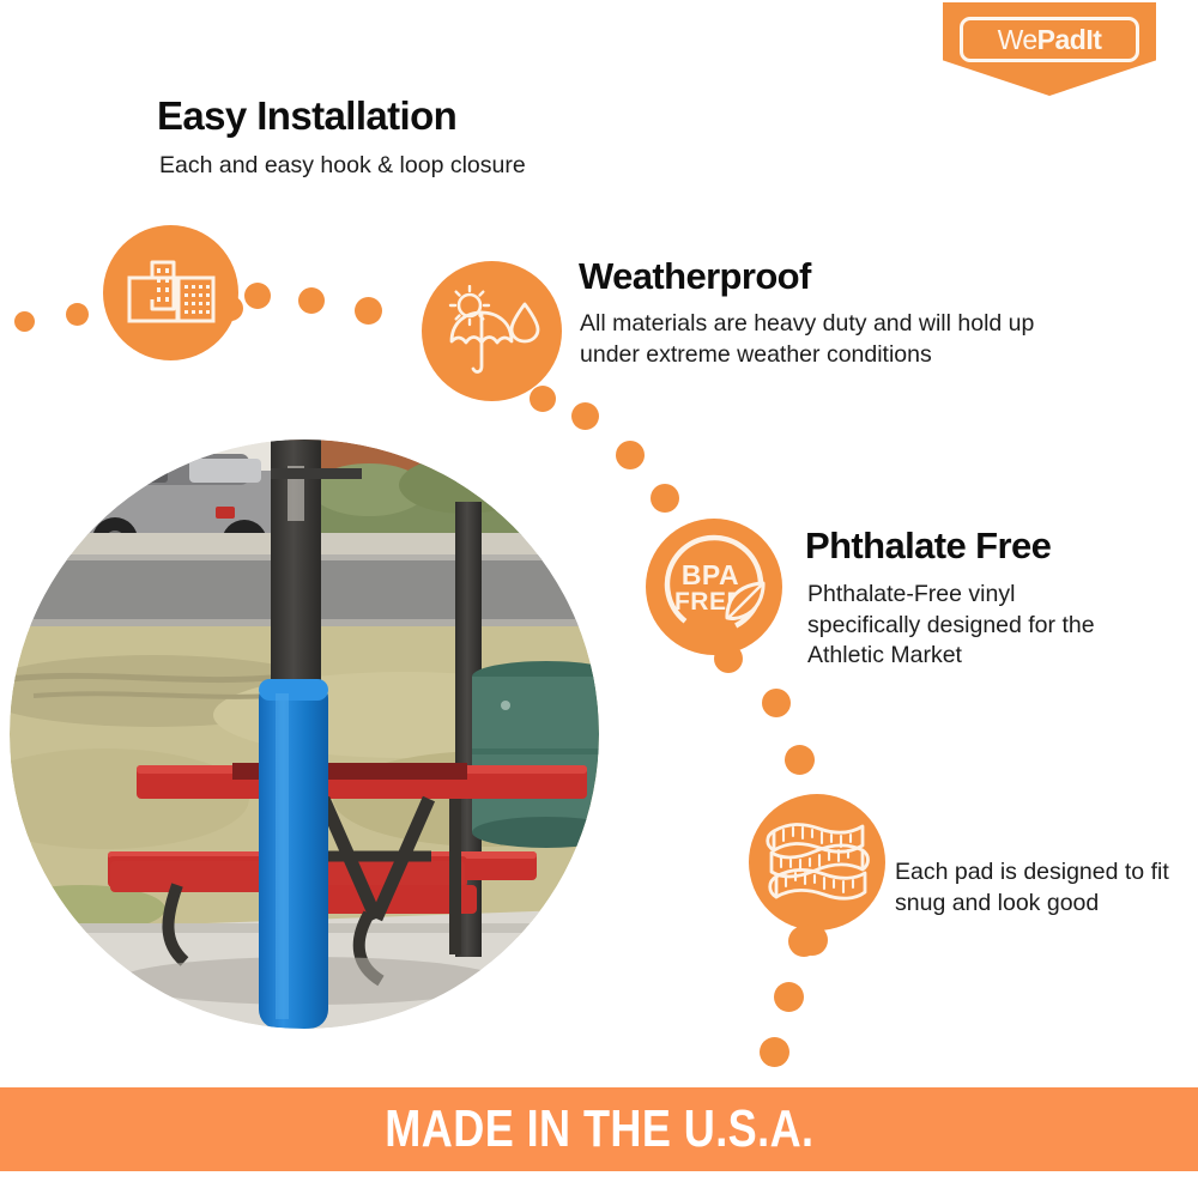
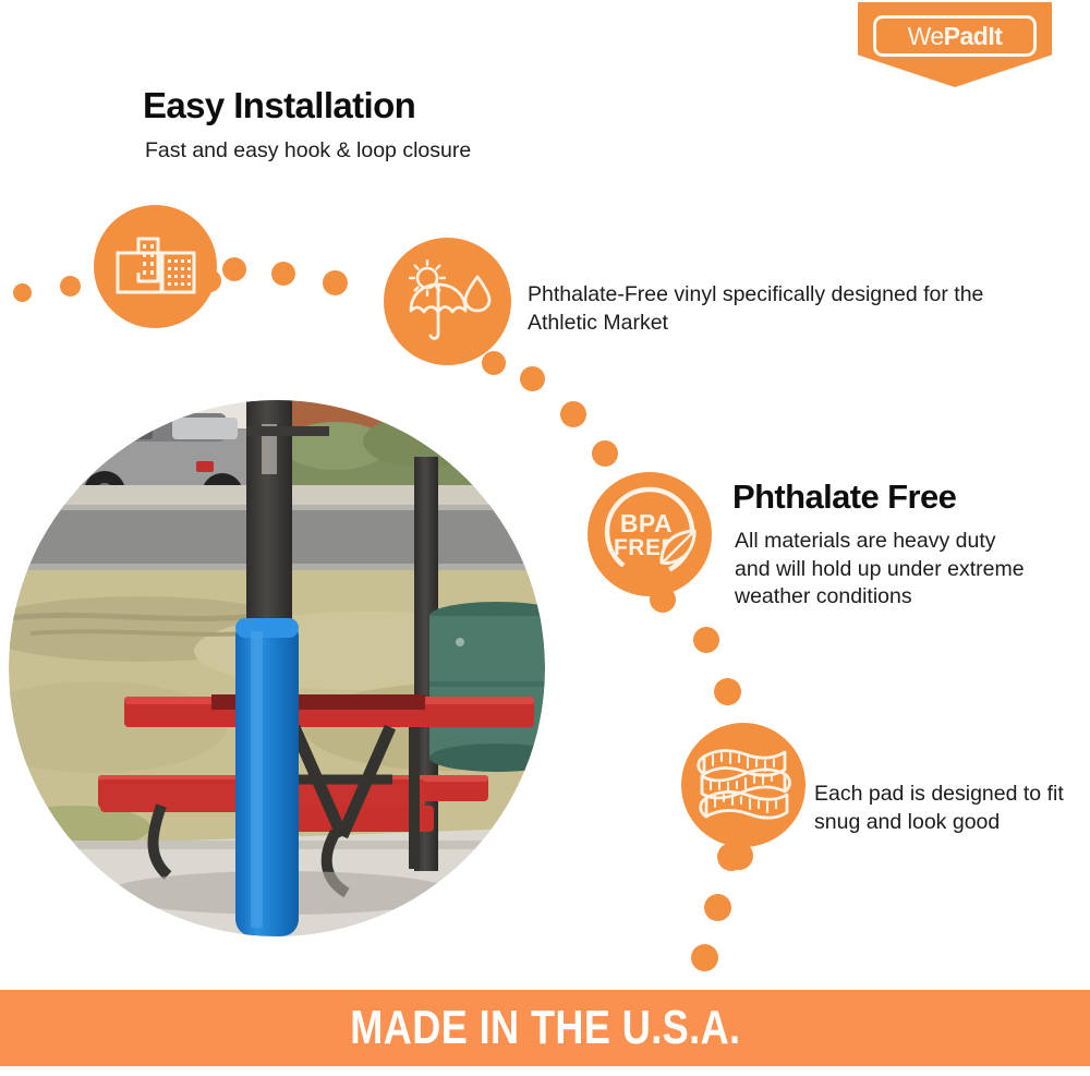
  WePadIt
  Easy Installation
- Each and easy hook & loop closure
+ Fast and easy hook & loop closure
- Weatherproof
- All materials are heavy duty and will hold up under extreme weather conditions
+ Phthalate-Free vinyl specifically designed for the Athletic Market
  Phthalate Free
- Phthalate-Free vinyl specifically designed for the Athletic Market
+ All materials are heavy duty and will hold up under extreme weather conditions
  BPA
  FRE
  Each pad is designed to fit snug and look good
  MADE IN THE U.S.A.
